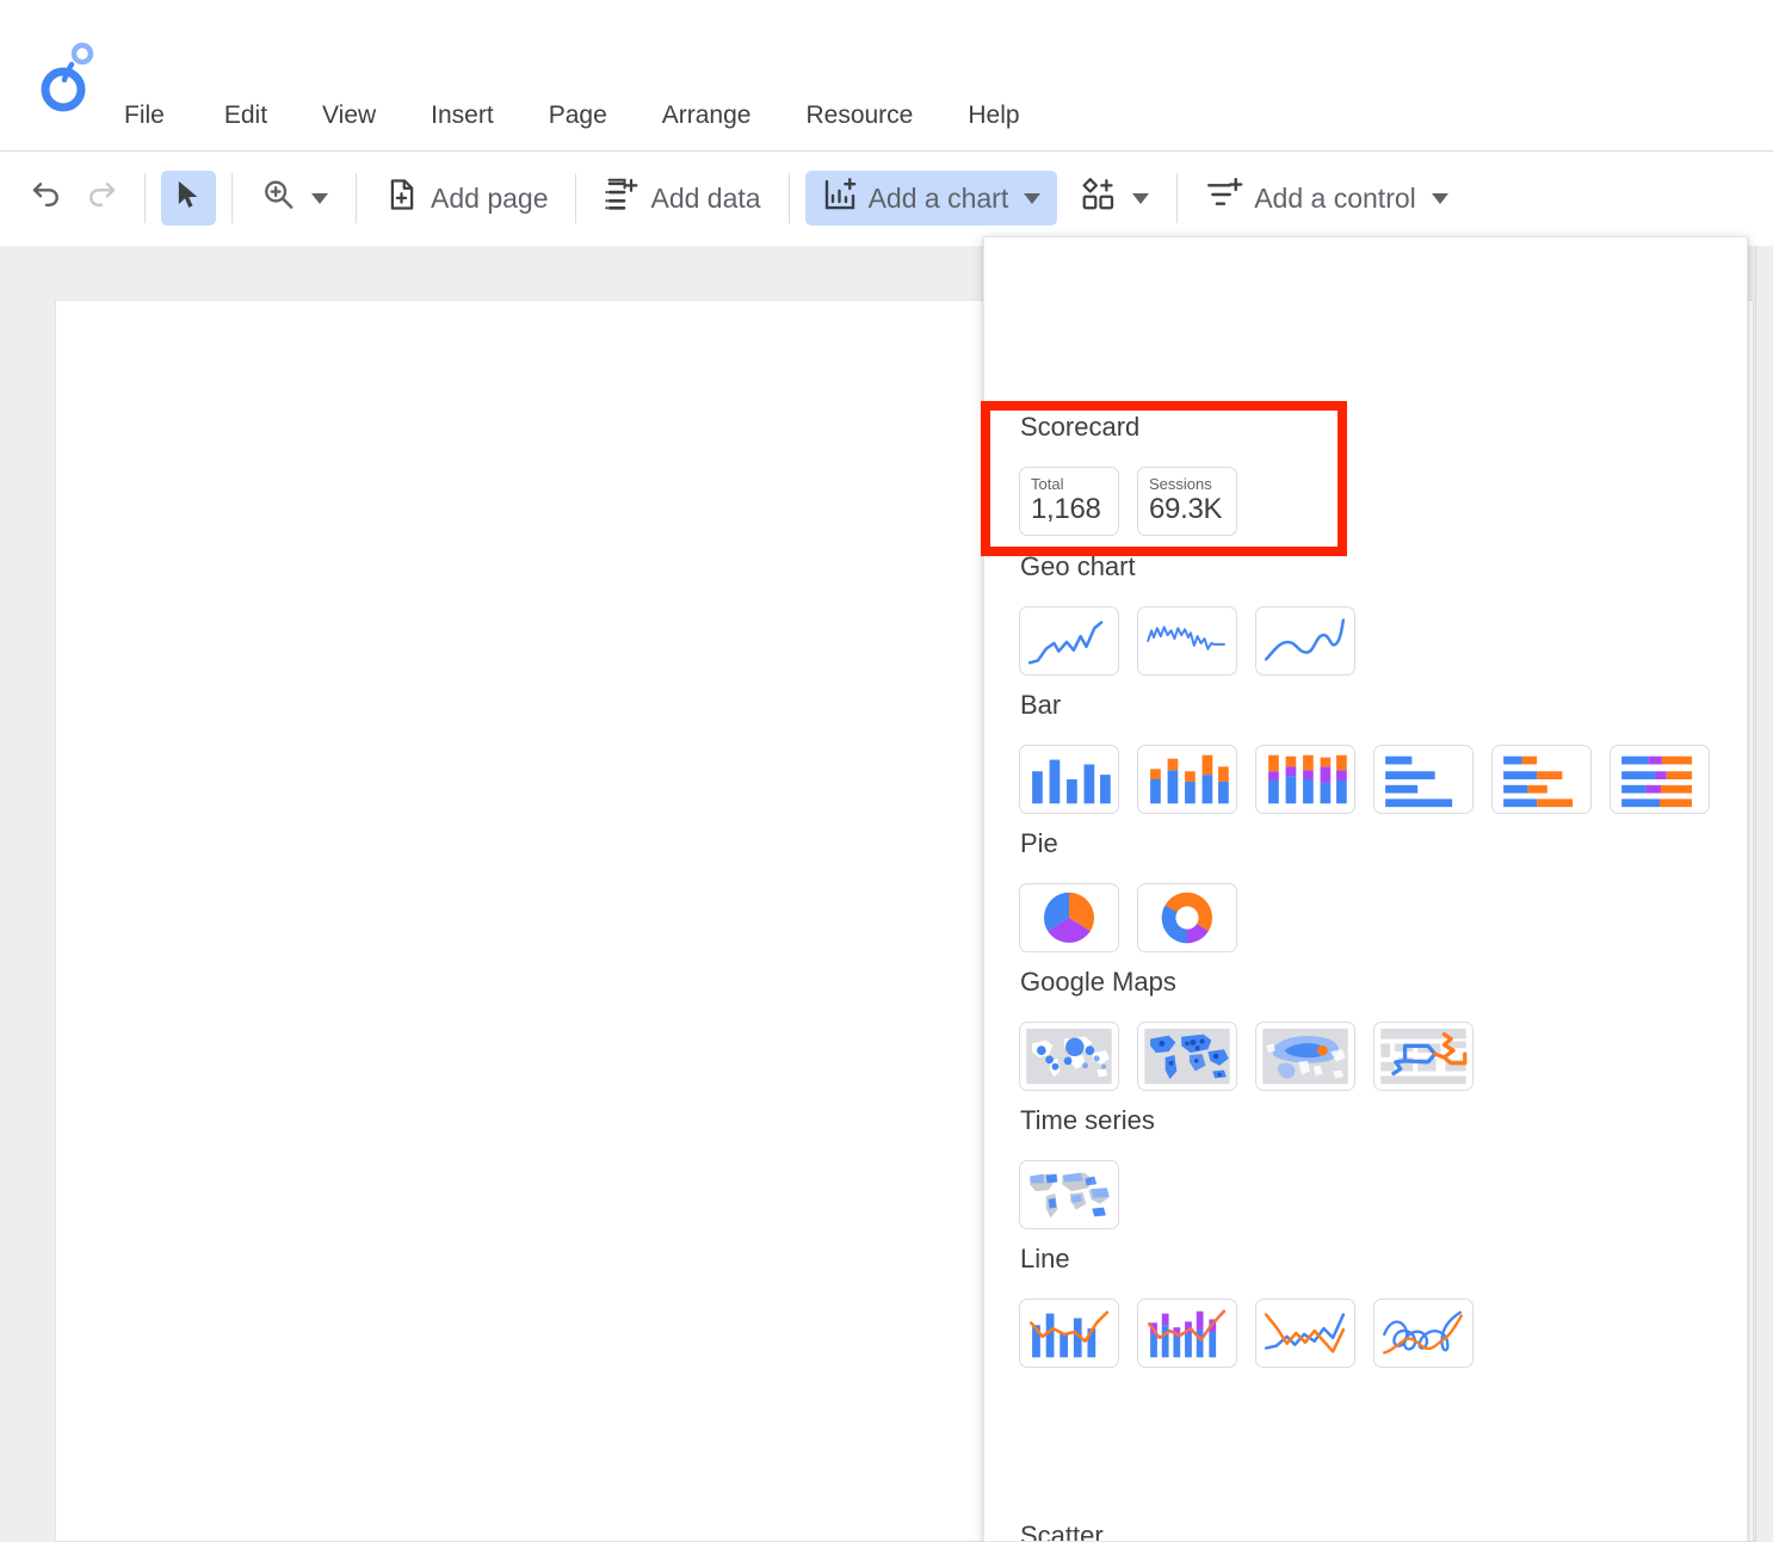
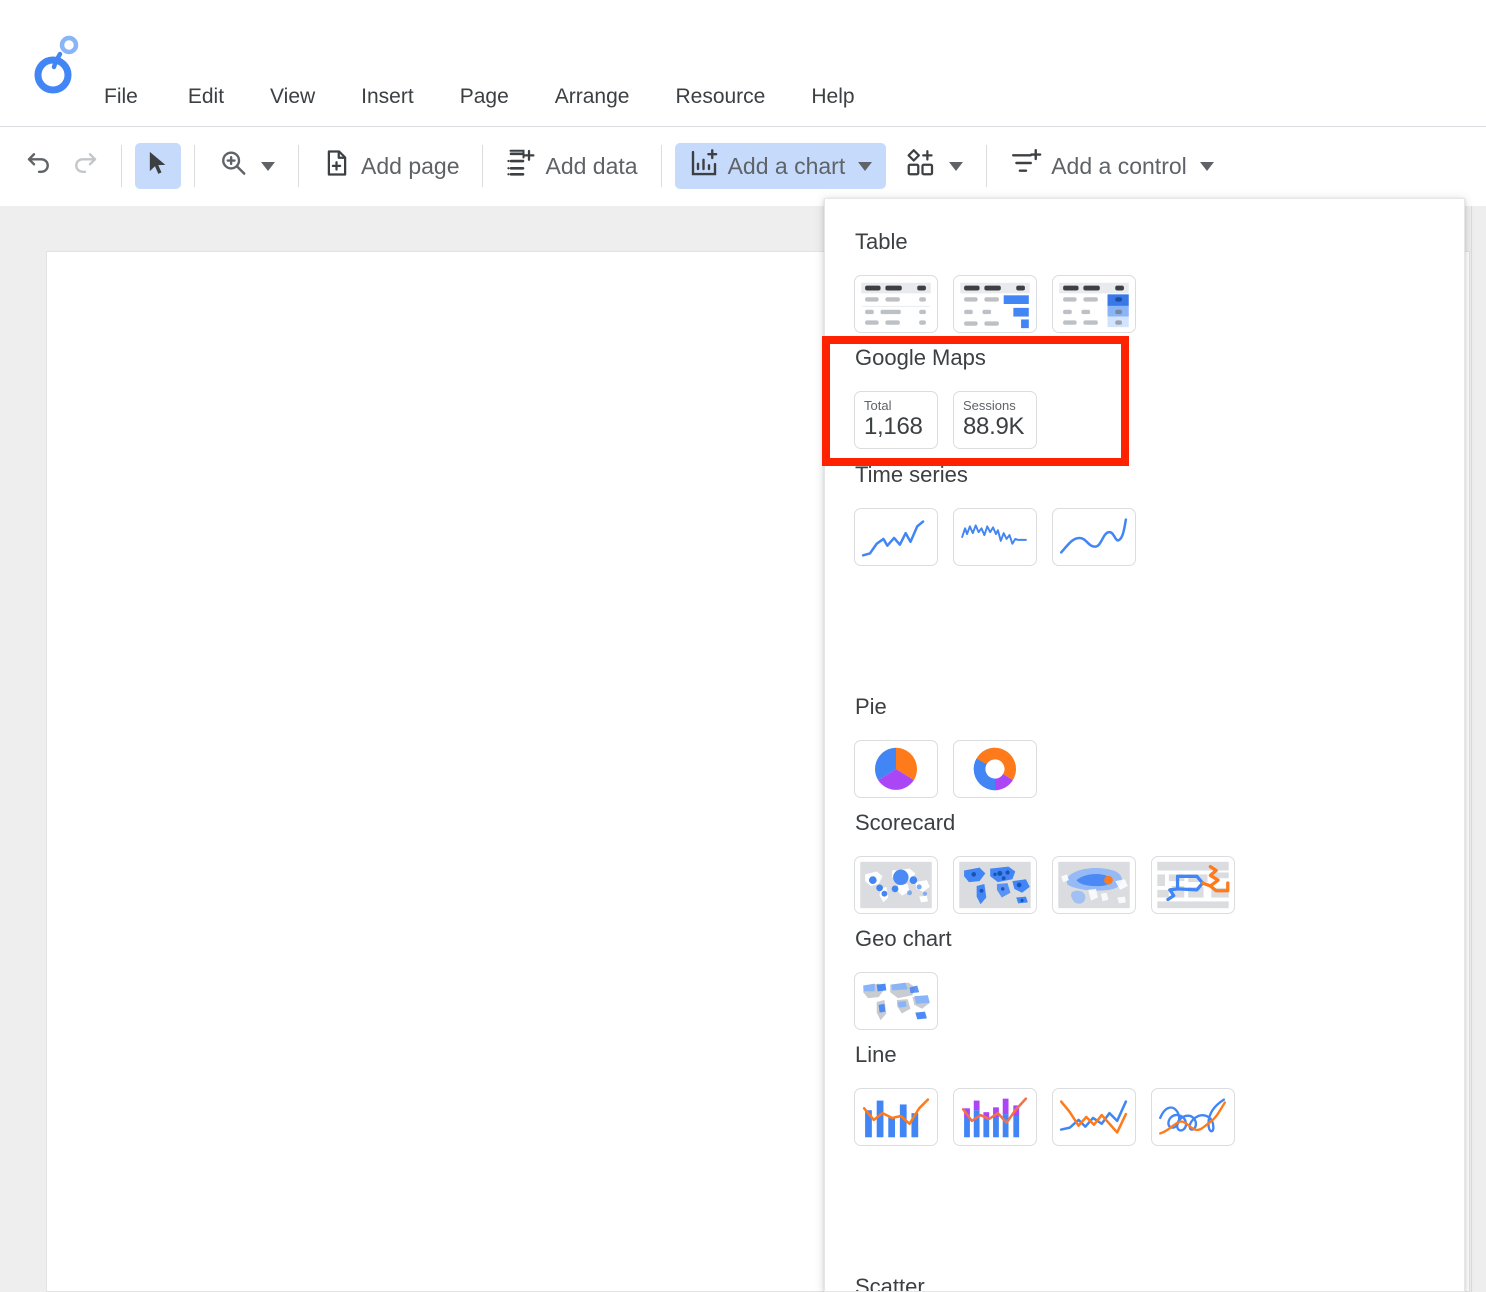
  File
  Edit
  View
  Insert
  Page
  Arrange
  Resource
  Help
  Add page
  Add data
  Add a chart
  Add a control
+ Table
- Scorecard
+ Google Maps
  Total
  1,168
  Sessions
- 69.3K
+ 88.9K
- Geo chart
+ Time series
- Bar
  Pie
- Google Maps
+ Scorecard
- Time series
+ Geo chart
  Line
  Scatter
